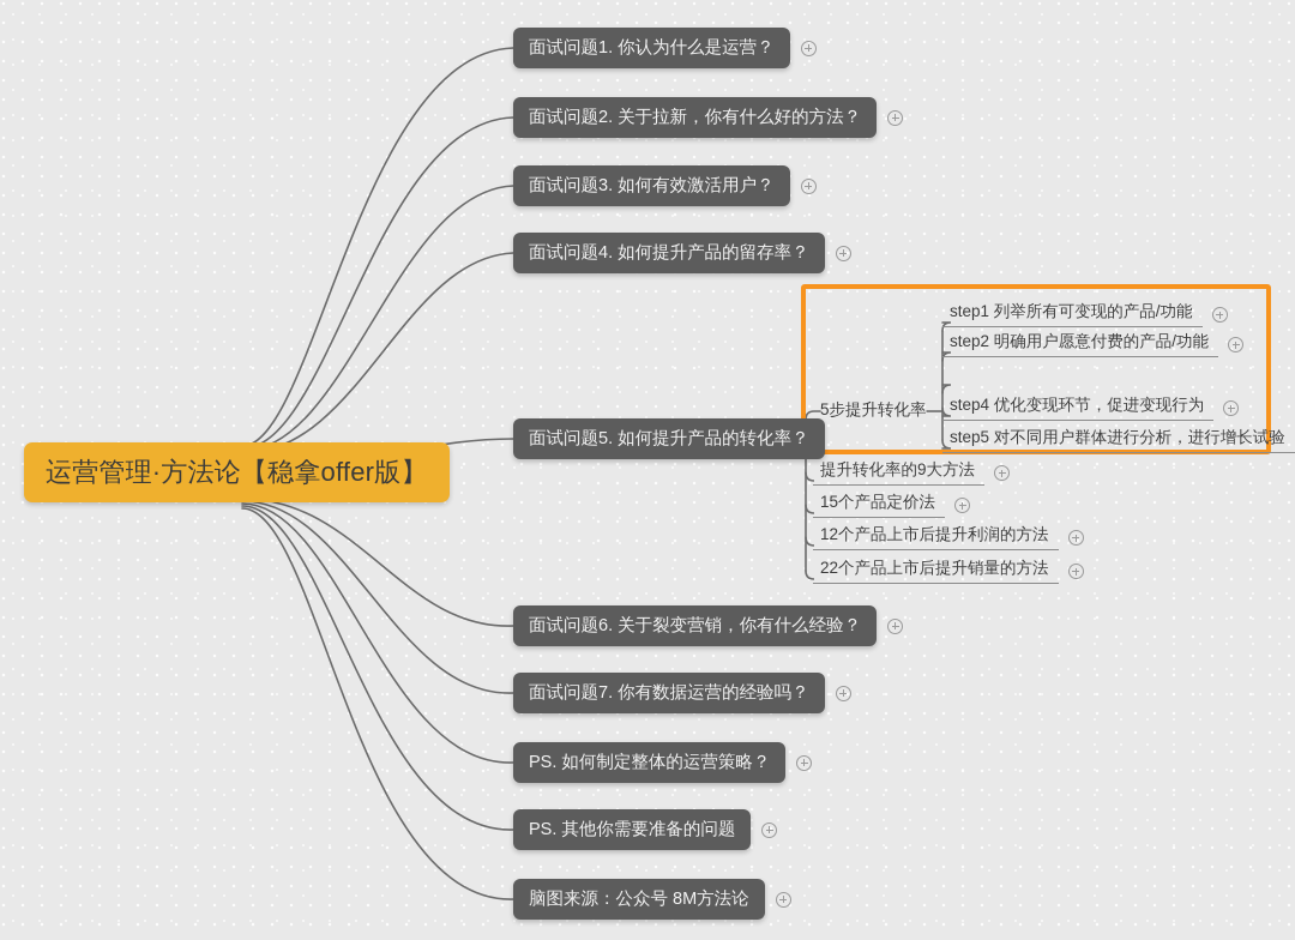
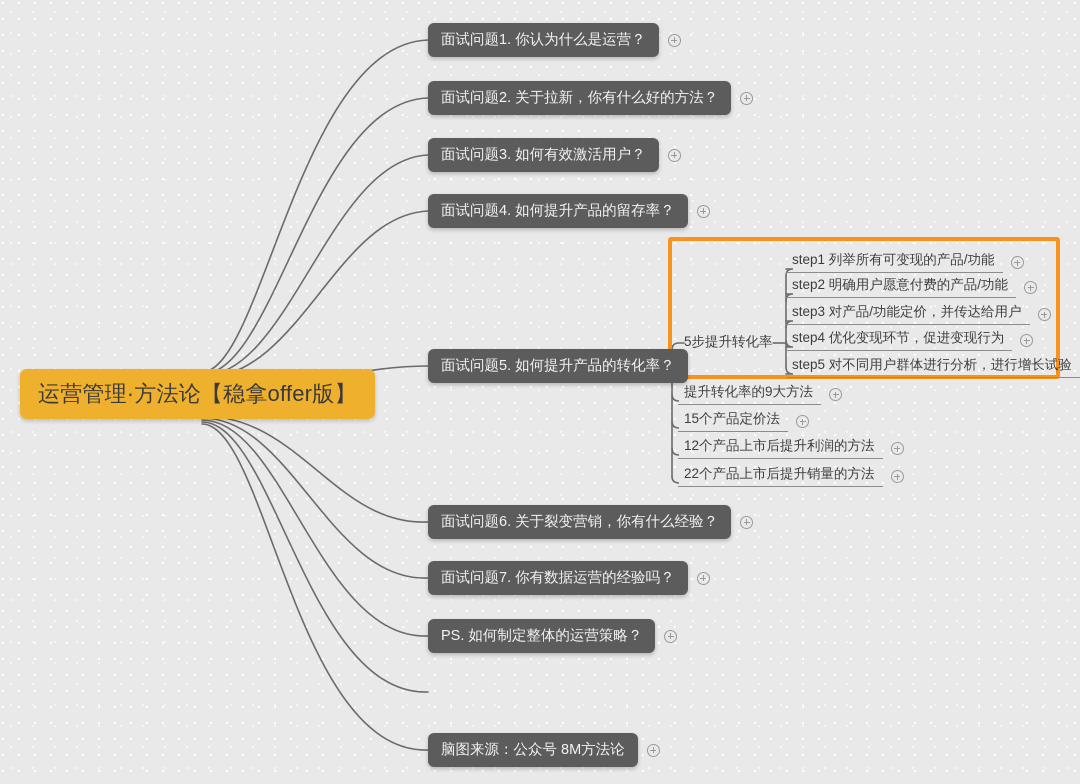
  运营管理·方法论【稳拿offer版】
  面试问题1. 你认为什么是运营？
  面试问题2. 关于拉新，你有什么好的方法？
  面试问题3. 如何有效激活用户？
  面试问题4. 如何提升产品的留存率？
  面试问题5. 如何提升产品的转化率？
  面试问题6. 关于裂变营销，你有什么经验？
  面试问题7. 你有数据运营的经验吗？
  PS. 如何制定整体的运营策略？
- PS. 其他你需要准备的问题
  脑图来源：公众号 8M方法论
  5步提升转化率
  提升转化率的9大方法
  15个产品定价法
  12个产品上市后提升利润的方法
  22个产品上市后提升销量的方法
  step1 列举所有可变现的产品/功能
  step2 明确用户愿意付费的产品/功能
+ step3 对产品/功能定价，并传达给用户
  step4 优化变现环节，促进变现行为
  step5 对不同用户群体进行分析，进行增长试验
